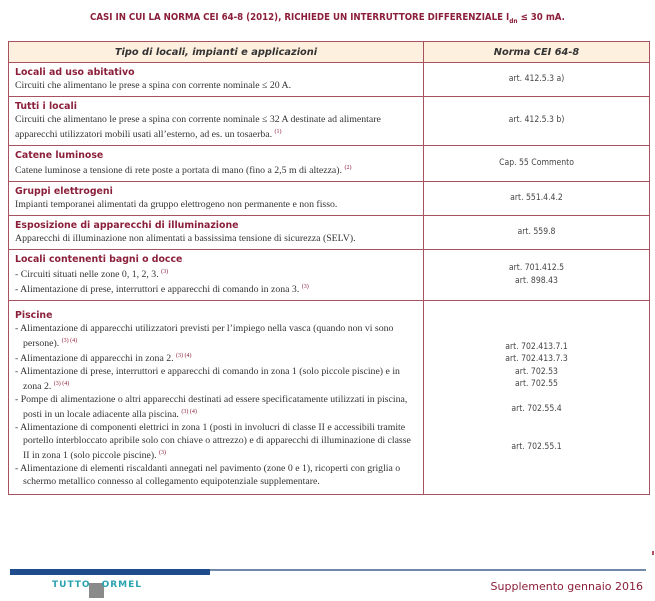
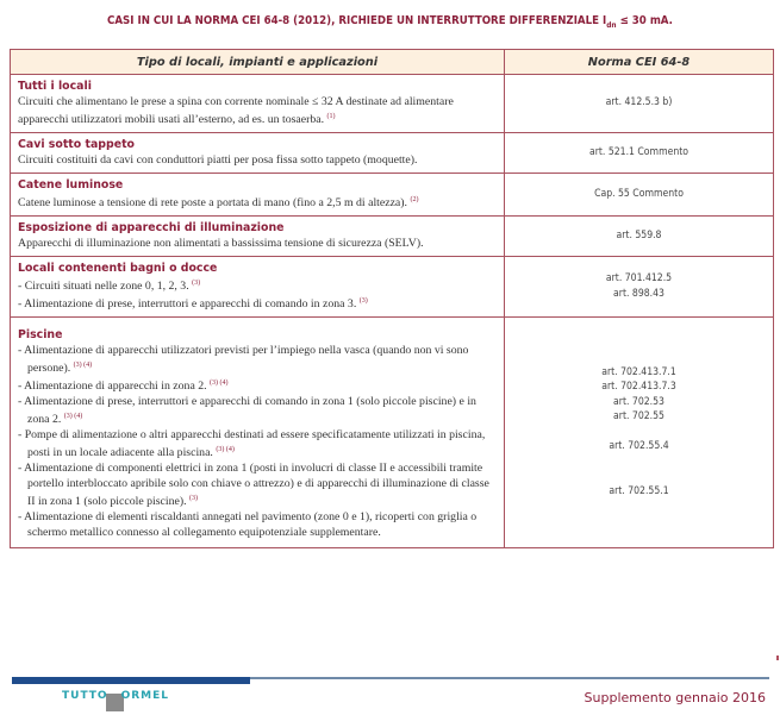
  CASI IN CUI LA NORMA CEI 64-8 (2012), RICHIEDE UN INTERRUTTORE DIFFERENZIALE Idn ≤ 30 mA.
  Tipo di locali, impianti e applicazioni	Norma CEI 64-8
- Locali ad uso abitativoCircuiti che alimentano le prese a spina con corrente nominale ≤ 20 A.	art. 412.5.3 a)
  Tutti i localiCircuiti che alimentano le prese a spina con corrente nominale ≤ 32 A destinate ad alimentare apparecchi utilizzatori mobili usati all’esterno, ad es. un tosaerba.	art. 412.5.3 b)
+ Cavi sotto tappetoCircuiti costituiti da cavi con conduttori piatti per posa fissa sotto tappeto (moquette).	art. 521.1 Commento
  Catene luminoseCatene luminose a tensione di rete poste a portata di mano (fino a 2,5 m di altezza).	Cap. 55 Commento
- Gruppi elettrogeniImpianti temporanei alimentati da gruppo elettrogeno non permanente e non fisso.	art. 551.4.4.2
  Esposizione di apparecchi di illuminazioneApparecchi di illuminazione non alimentati a bassissima tensione di sicurezza (SELV).	art. 559.8
  Locali contenenti bagni o docce- Circuiti situati nelle zone 0, 1, 2, 3.- Alimentazione di prese, interruttori e apparecchi di comando in zona 3.	art. 701.412.5art. 898.43
  Piscine- Alimentazione di apparecchi utilizzatori previsti per l’impiego nella vasca (quando non vi sono persone).- Alimentazione di apparecchi in zona 2.- Alimentazione di prese, interruttori e apparecchi di comando in zona 1 (solo piccole piscine) e in zona 2.- Pompe di alimentazione o altri apparecchi destinati ad essere specificatamente utilizzati in piscina, posti in un locale adiacente alla piscina.- Alimentazione di componenti elettrici in zona 1 (posti in involucri di classe II e accessibili tramite portello interbloccato apribile solo con chiave o attrezzo) e di apparecchi di illuminazione di classe II in zona 1 (solo piccole piscine).- Alimentazione di elementi riscaldanti annegati nel pavimento (zone 0 e 1), ricoperti con griglia o schermo metallico connesso al collegamento equipotenziale supplementare.	art. 702.413.7.1art. 702.413.7.3art. 702.53art. 702.55 art. 702.55.4 art. 702.55.1
  TUTTON ORMEL
  Supplemento gennaio 2016
